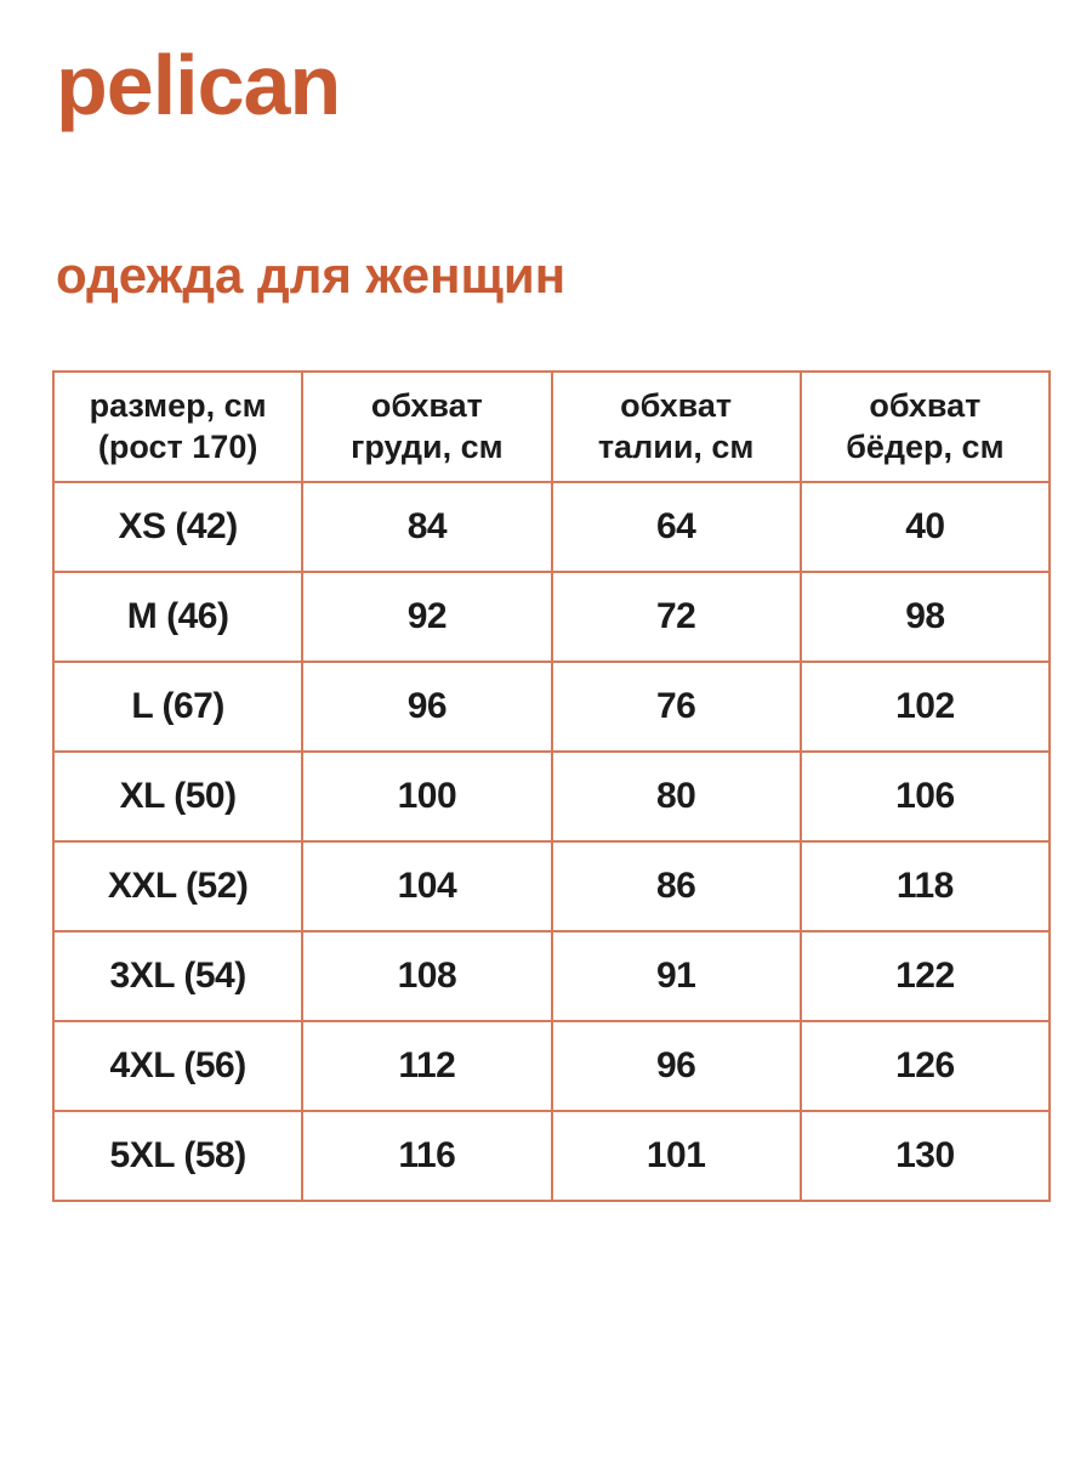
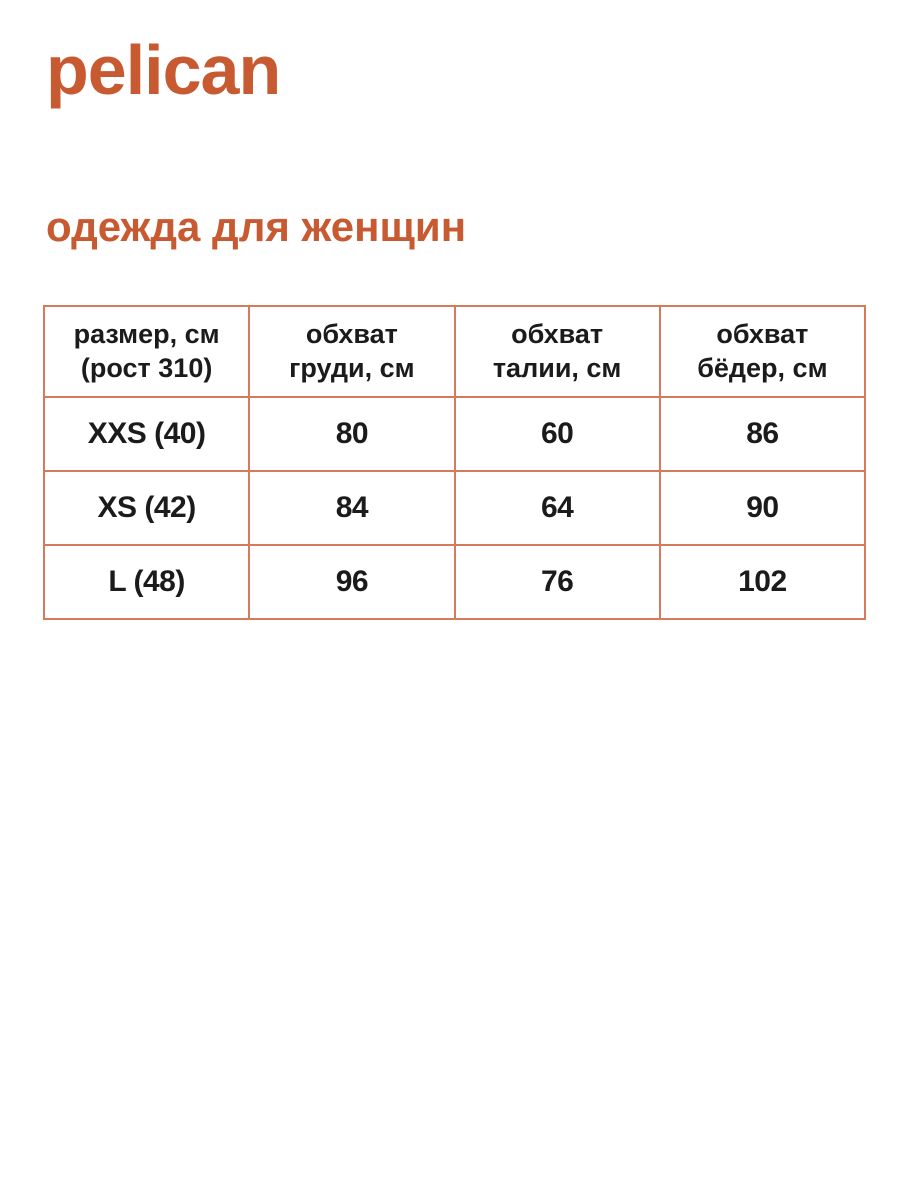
  pelican
  одежда для женщин
- размер, см (рост 170)	обхват груди, см	обхват талии, см	обхват бёдер, см
+ размер, см (рост 310)	обхват груди, см	обхват талии, см	обхват бёдер, см
+ XXS (40)	80	60	86
- XS (42)	84	64	40
+ XS (42)	84	64	90
- M (46)	92	72	98
- L (67)	96	76	102
+ L (48)	96	76	102
- XL (50)	100	80	106
- XXL (52)	104	86	118
- 3XL (54)	108	91	122
- 4XL (56)	112	96	126
- 5XL (58)	116	101	130
